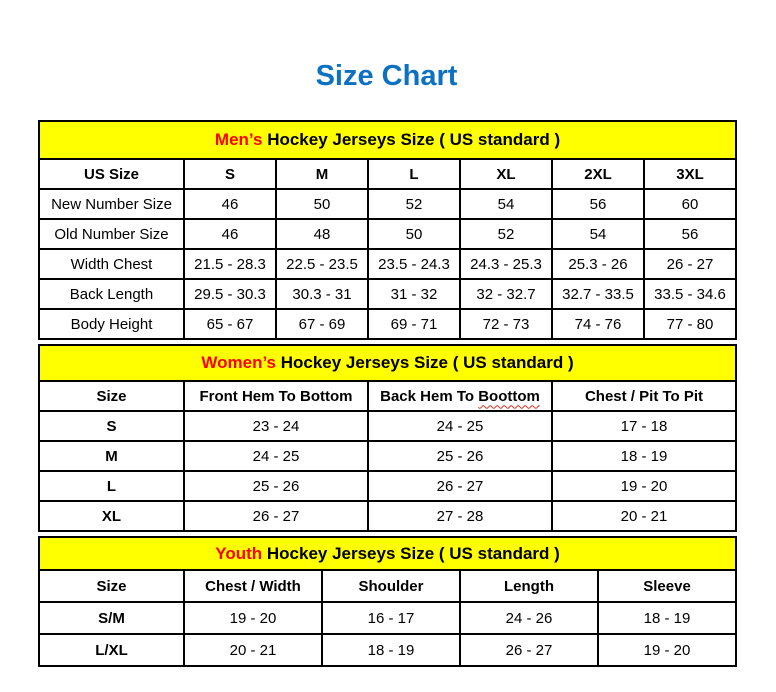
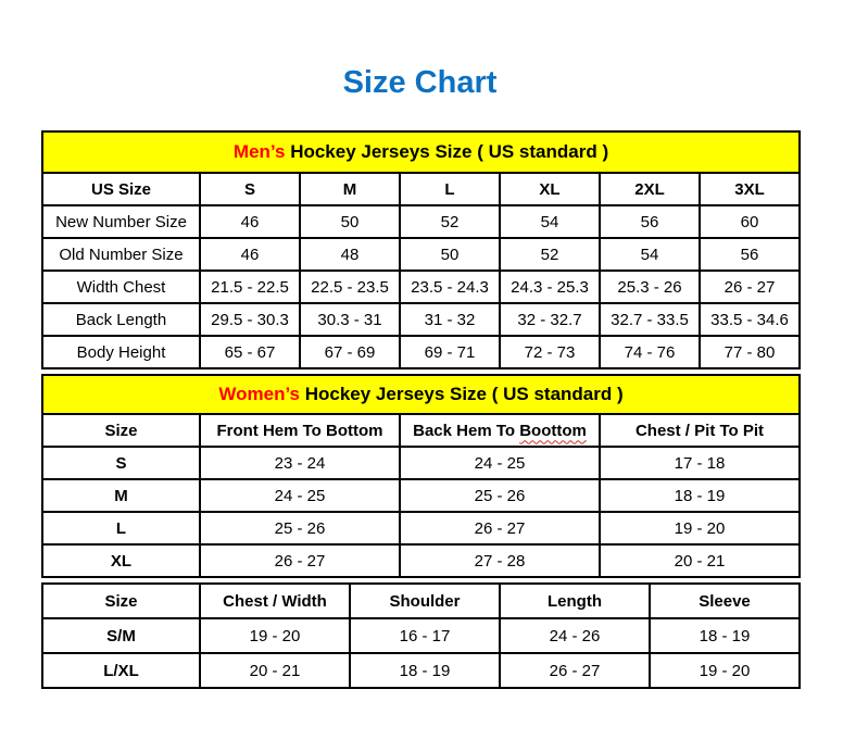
  Size Chart
  Men’s Hockey Jerseys Size ( US standard )
  US Size	S	M	L	XL	2XL	3XL
  New Number Size	46	50	52	54	56	60
  Old Number Size	46	48	50	52	54	56
- Width Chest	21.5 - 28.3	22.5 - 23.5	23.5 - 24.3	24.3 - 25.3	25.3 - 26	26 - 27
+ Width Chest	21.5 - 22.5	22.5 - 23.5	23.5 - 24.3	24.3 - 25.3	25.3 - 26	26 - 27
  Back Length	29.5 - 30.3	30.3 - 31	31 - 32	32 - 32.7	32.7 - 33.5	33.5 - 34.6
  Body Height	65 - 67	67 - 69	69 - 71	72 - 73	74 - 76	77 - 80
  Women’s Hockey Jerseys Size ( US standard )
  Size	Front Hem To Bottom	Back Hem To Boottom	Chest / Pit To Pit
  S	23 - 24	24 - 25	17 - 18
  M	24 - 25	25 - 26	18 - 19
  L	25 - 26	26 - 27	19 - 20
  XL	26 - 27	27 - 28	20 - 21
- Youth Hockey Jerseys Size ( US standard )
  Size	Chest / Width	Shoulder	Length	Sleeve
  S/M	19 - 20	16 - 17	24 - 26	18 - 19
  L/XL	20 - 21	18 - 19	26 - 27	19 - 20
